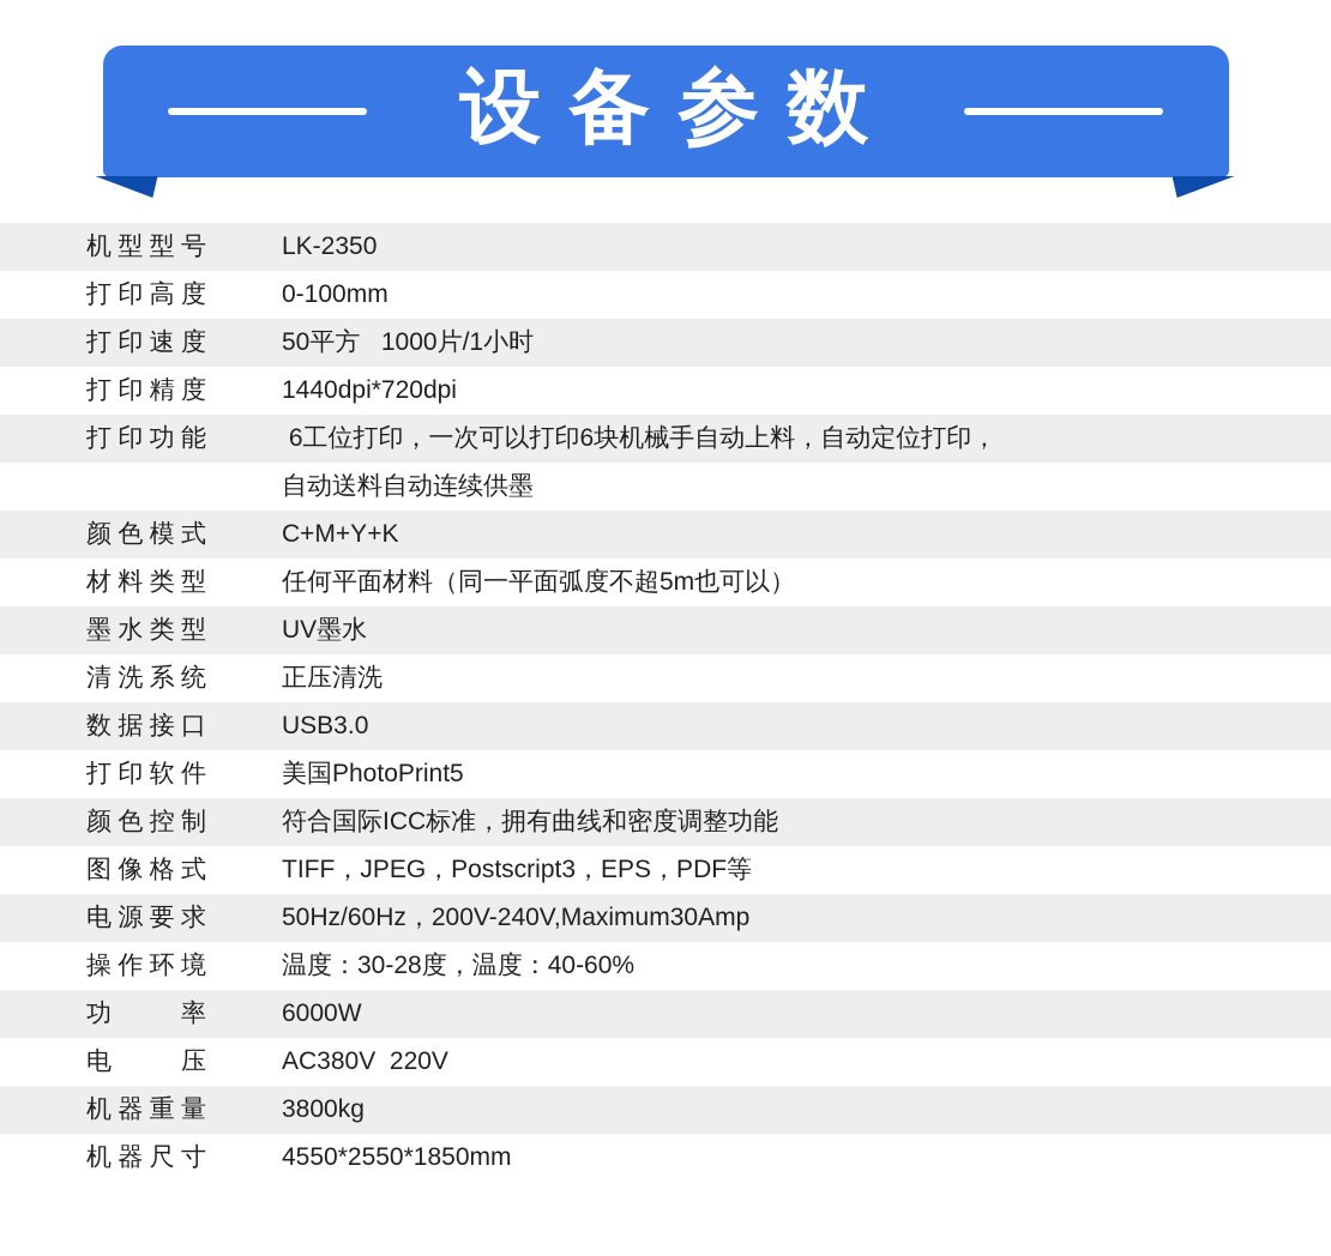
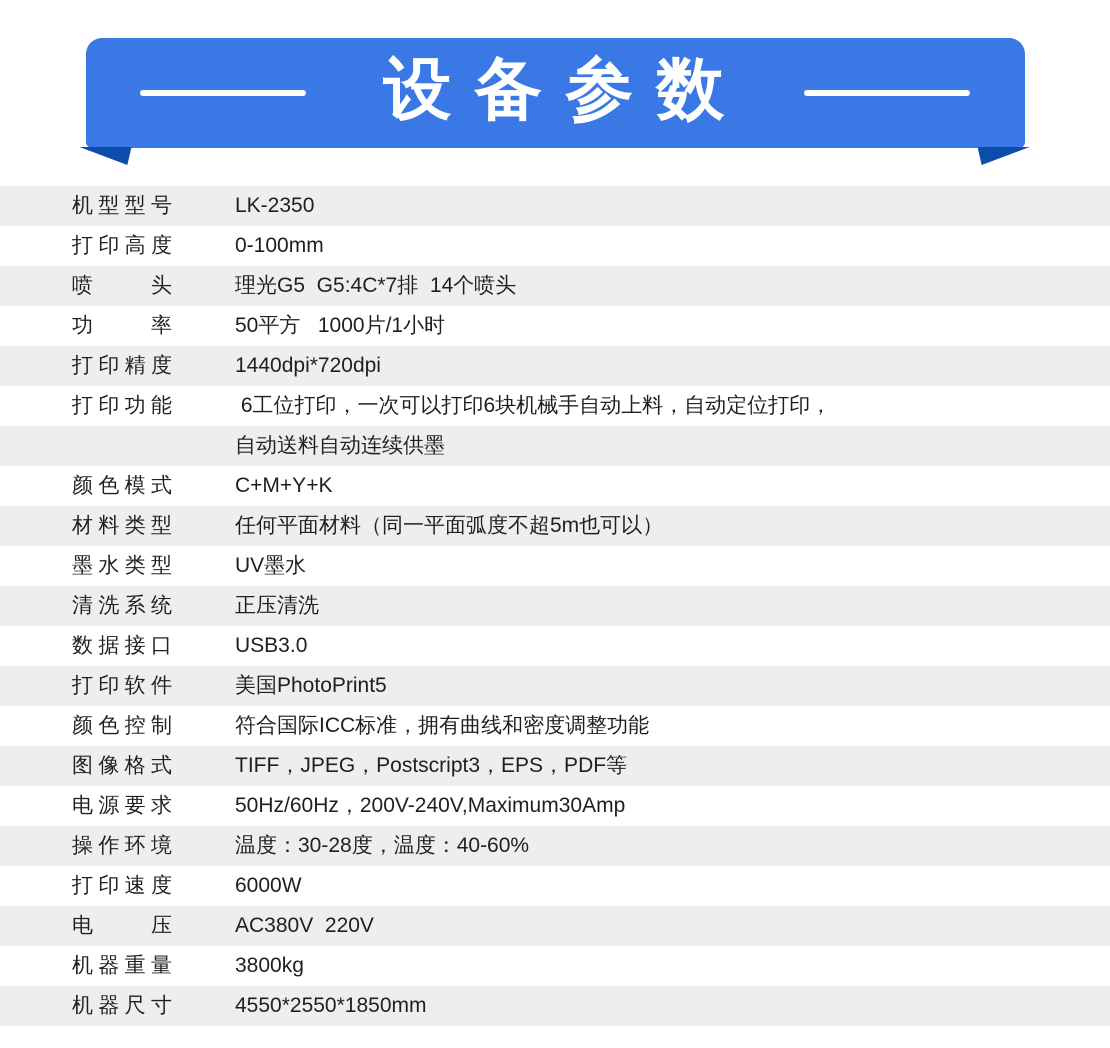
  设 备 参 数
  机型型号
  LK-2350
  打印高度
  0-100mm
+ 喷头
+ 理光G5 G5:4C*7排 14个喷头
- 打印速度
+ 功率
  50平方 1000片/1小时
  打印精度
  1440dpi*720dpi
  打印功能
  6工位打印，一次可以打印6块机械手自动上料，自动定位打印，
  自动送料自动连续供墨
  颜色模式
  C+M+Y+K
  材料类型
  任何平面材料（同一平面弧度不超5m也可以）
  墨水类型
  UV墨水
  清洗系统
  正压清洗
  数据接口
  USB3.0
  打印软件
  美国PhotoPrint5
  颜色控制
  符合国际ICC标准，拥有曲线和密度调整功能
  图像格式
  TIFF，JPEG，Postscript3，EPS，PDF等
  电源要求
  50Hz/60Hz，200V-240V,Maximum30Amp
  操作环境
  温度：30-28度，温度：40-60%
- 功率
+ 打印速度
  6000W
  电压
  AC380V 220V
  机器重量
  3800kg
  机器尺寸
  4550*2550*1850mm
